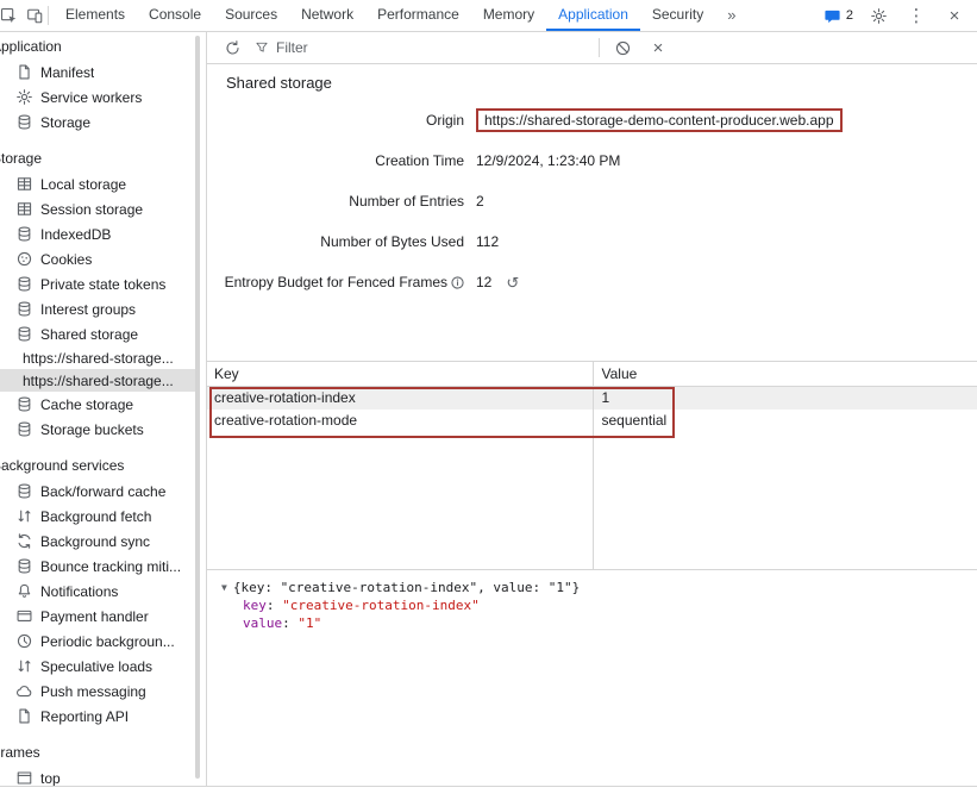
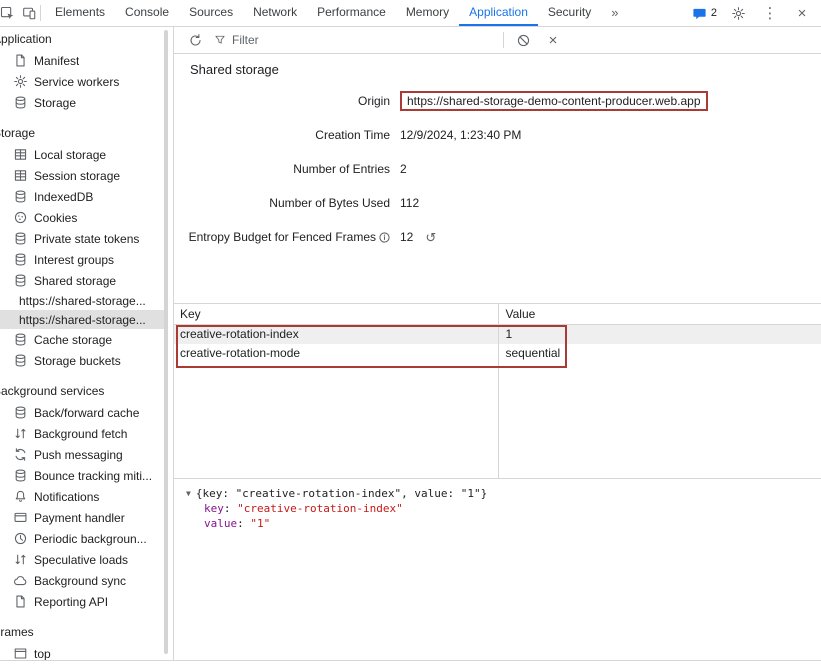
  Elements
  Console
  Sources
  Network
  Performance
  Memory
  Application
  Security
  »
  2
  ⋮
  ×
  pplication
  Manifest
  Service workers
  Storage
  torage
  Local storage
  Session storage
  IndexedDB
  Cookies
  Private state tokens
  Interest groups
  Shared storage
  https://shared-storage...
  https://shared-storage...
  Cache storage
  Storage buckets
  ackground services
  Back/forward cache
  Background fetch
- Background sync
+ Push messaging
  Bounce tracking miti...
  Notifications
  Payment handler
  Periodic backgroun...
  Speculative loads
- Push messaging
+ Background sync
  Reporting API
  rames
  top
  Filter
  ×
  Shared storage
  Origin
  https://shared-storage-demo-content-producer.web.app
  Creation Time
  12/9/2024, 1:23:40 PM
  Number of Entries
  2
  Number of Bytes Used
  112
  Entropy Budget for Fenced Frames
  12
  ↺
  Key
  Value
  creative-rotation-index
  1
  creative-rotation-mode
  sequential
  ▼ {key: "creative-rotation-index", value: "1"}
  key "creative-rotation-index"
  value "1"
